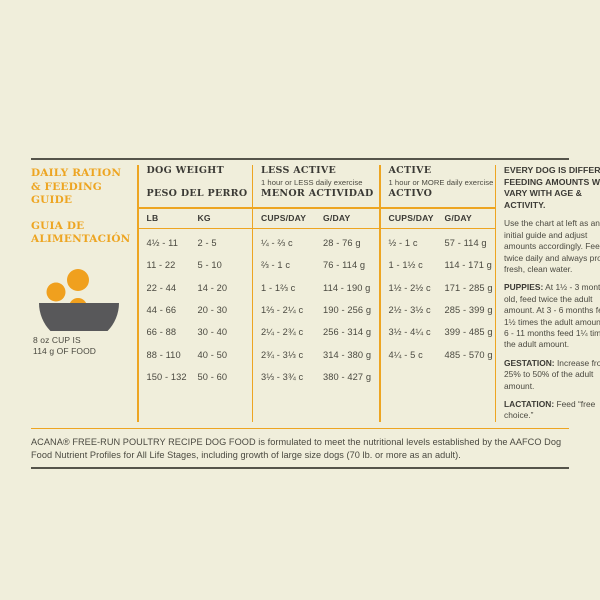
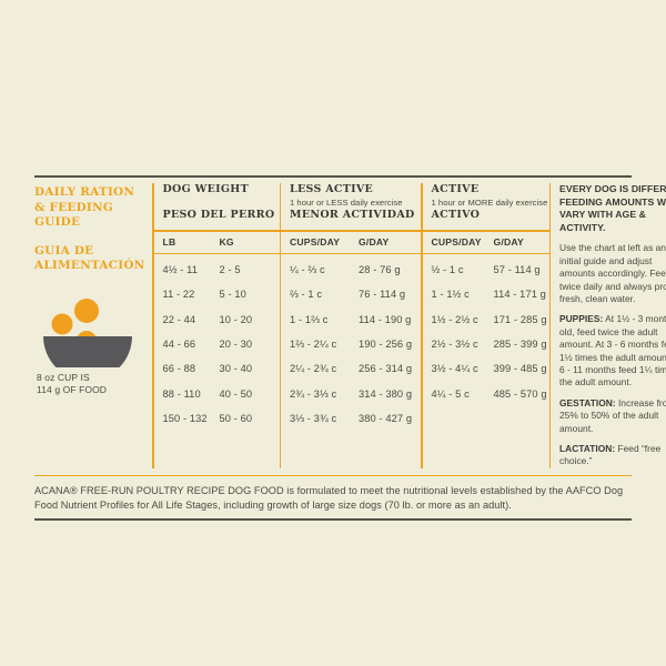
  DAILY RATION
  & FEEDING
  GUIDE
  GUIA DE
  ALIMENTACIÓN
  8 oz CUP IS
  114 g OF FOOD
  DOG WEIGHT
  PESO DEL PERRO
  LB
  KG
  4½ - 11
  2 - 5
  11 - 22
  5 - 10
  22 - 44
- 14 - 20
+ 10 - 20
  44 - 66
  20 - 30
  66 - 88
  30 - 40
  88 - 110
  40 - 50
  150 - 132
  50 - 60
  LESS ACTIVE
  1 hour or LESS daily exercise
  MENOR ACTIVIDAD
  CUPS/DAY
  G/DAY
  ¼ - ⅔ c
  28 - 76 g
  ⅔ - 1 c
  76 - 114 g
  1 - 1⅔ c
  114 - 190 g
  1⅔ - 2¼ c
  190 - 256 g
  2¼ - 2¾ c
  256 - 314 g
  2¾ - 3⅓ c
  314 - 380 g
  3⅓ - 3¾ c
  380 - 427 g
  ACTIVE
  1 hour or MORE daily exercise
  ACTIVO
  CUPS/DAY
  G/DAY
  ½ - 1 c
  57 - 114 g
  1 - 1½ c
  114 - 171 g
  1½ - 2½ c
  171 - 285 g
  2½ - 3½ c
  285 - 399 g
  3½ - 4¼ c
  399 - 485 g
  4¼ - 5 c
  485 - 570 g
  EVERY DOG IS DIFFER
  FEEDING AMOUNTS W
  VARY WITH AGE & ACTIVITY.
  Use the chart at left as an initial guide and adjust amounts accordingly. Fee twice daily and always pro fresh, clean water.
  PUPPIES: At 1½ - 3 mont old, feed twice the adult amount. At 3 - 6 months f 1½ times the adult amoun 6 - 11 months feed 1¼ tim the adult amount.
  GESTATION: Increase fro 25% to 50% of the adult amount.
  LACTATION: Feed “free choice.”
  ACANA® FREE-RUN POULTRY RECIPE DOG FOOD is formulated to meet the nutritional levels established by the AAFCO Dog Food Nutrient Profiles for All Life Stages, including growth of large size dogs (70 lb. or more as an adult).
